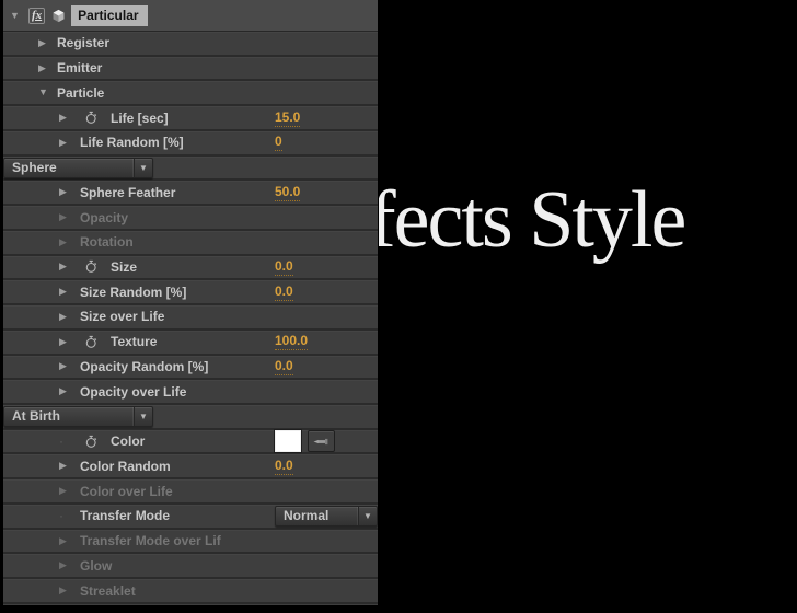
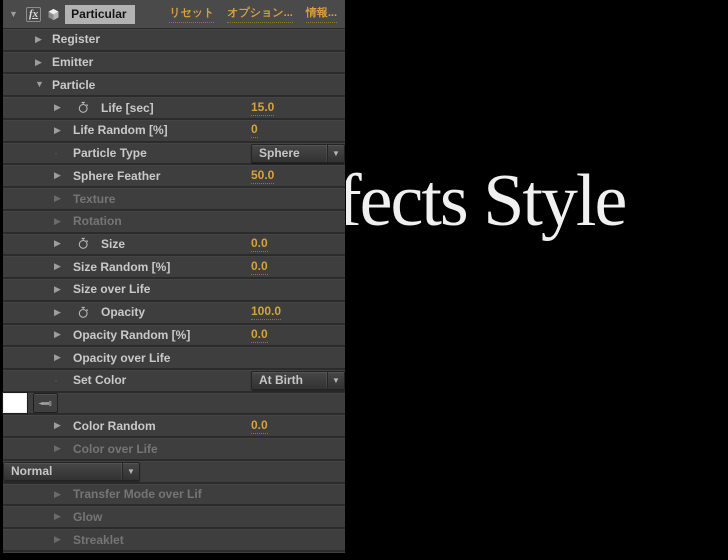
  fects Style
  ▼
  fx
  Particular
+ リセット
+ オプション...
+ 情報...
  ▶
  Register
  ▶
  Emitter
  ▼
  Particle
  ▶
  Life [sec]
  15.0
  ▶
  Life Random [%]
  0
+ Particle Type
  Sphere
  ▼
  ▶
  Sphere Feather
  50.0
  ▶
- Opacity
+ Texture
  ▶
  Rotation
  ▶
  Size
  0.0
  ▶
  Size Random [%]
  0.0
  ▶
  Size over Life
  ▶
- Texture
+ Opacity
  100.0
  ▶
  Opacity Random [%]
  0.0
  ▶
  Opacity over Life
+ Set Color
  At Birth
  ▼
- Color
  ▶
  Color Random
  0.0
  ▶
  Color over Life
- Transfer Mode
  Normal
  ▼
  ▶
  Transfer Mode over Lif
  ▶
  Glow
  ▶
  Streaklet
